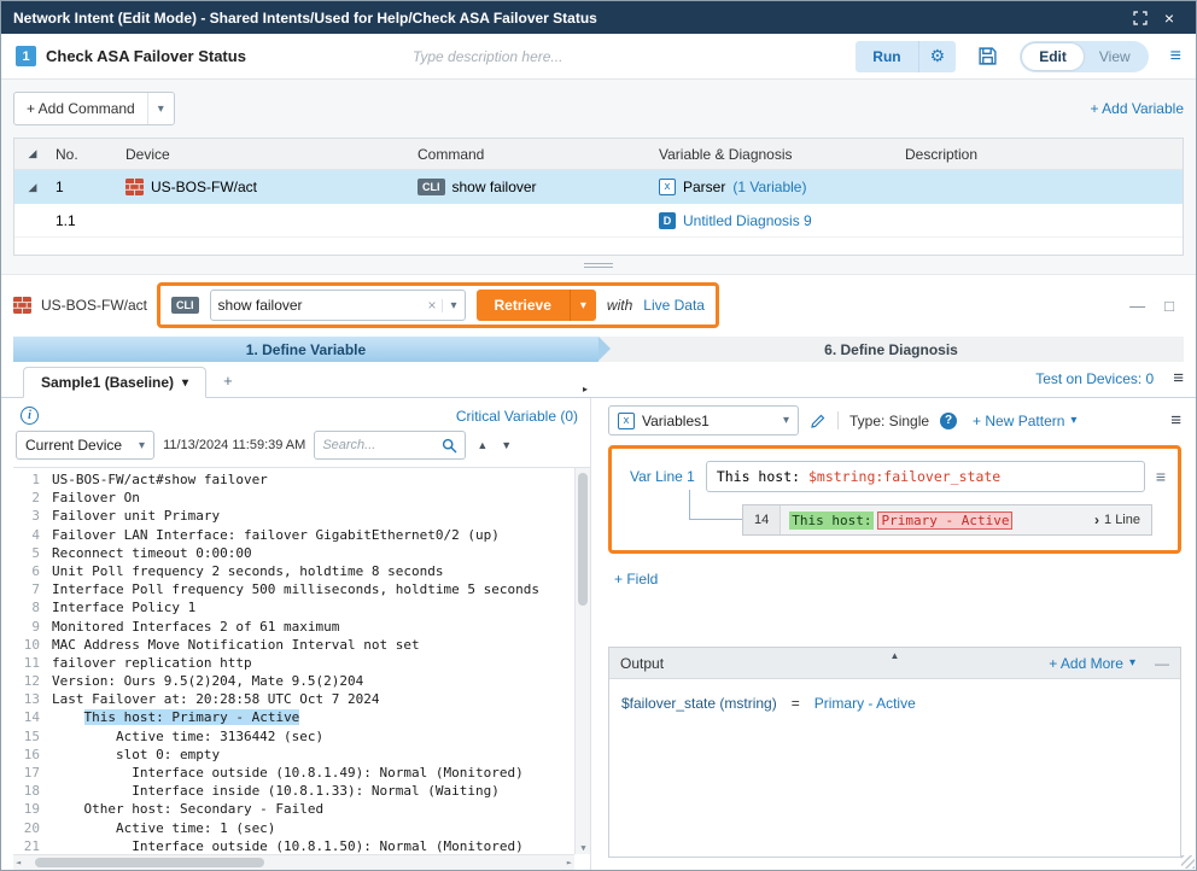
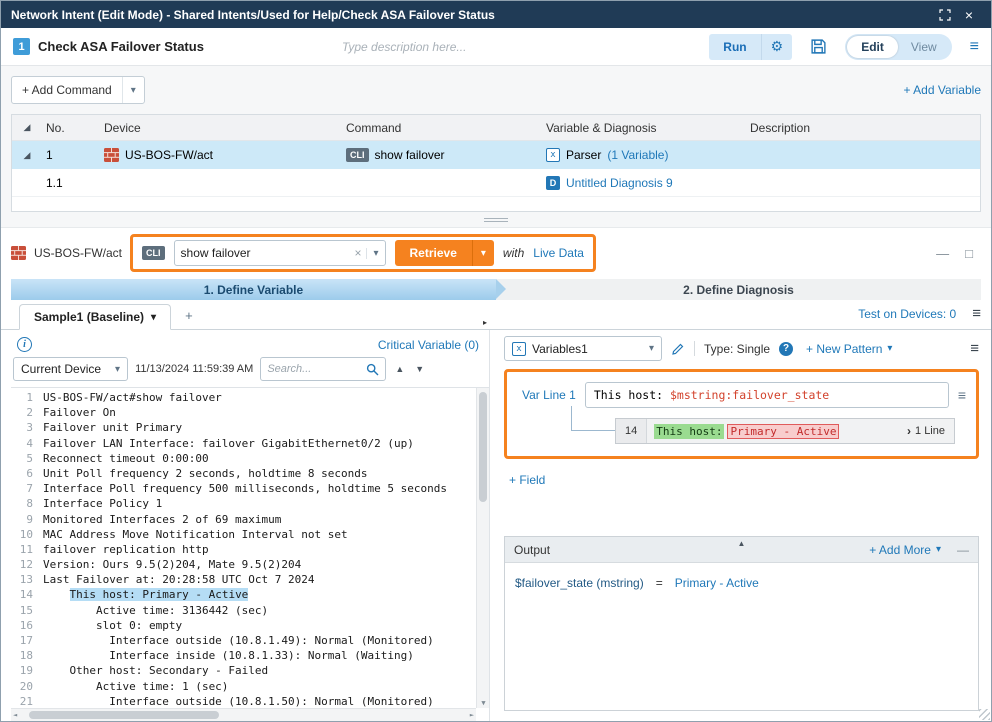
  Network Intent (Edit Mode) - Shared Intents/Used for Help/Check ASA Failover Status
  ×
  1
  Check ASA Failover Status
  Type description here...
  Run
  ⚙
  Edit
  View
  ≡
  + Add Command
  ▾
  + Add Variable
  ◢
  No.
  Device
  Command
  Variable & Diagnosis
  Description
  ◢
  1
  US-BOS-FW/act
  CLI
  show failover
  x
  Parser
  (1 Variable)
  1.1
  D
  Untitled Diagnosis 9
  US-BOS-FW/act
  CLI
  show failover
  ×
  ▾
  Retrieve
  ▾
  with
  Live Data
  —
  □
  1. Define Variable
- 6. Define Diagnosis
+ 2. Define Diagnosis
  Sample1 (Baseline)
  ▾
  +
  ▸
  Test on Devices: 0
  ≡
  i
  Critical Variable (0)
  Current Device
  ▾
  11/13/2024 11:59:39 AM
  Search...
  ▲
  ▼
  1
  US-BOS-FW/act#show failover
  2
  Failover On
  3
  Failover unit Primary
  4
  Failover LAN Interface: failover GigabitEthernet0/2 (up)
  5
  Reconnect timeout 0:00:00
  6
  Unit Poll frequency 2 seconds, holdtime 8 seconds
  7
  Interface Poll frequency 500 milliseconds, holdtime 5 seconds
  8
  Interface Policy 1
  9
- Monitored Interfaces 2 of 61 maximum
+ Monitored Interfaces 2 of 69 maximum
  10
  MAC Address Move Notification Interval not set
  11
  failover replication http
  12
  Version: Ours 9.5(2)204, Mate 9.5(2)204
  13
  Last Failover at: 20:28:58 UTC Oct 7 2024
  14
  This host: Primary - Active
  15
  Active time: 3136442 (sec)
  16
  slot 0: empty
  17
  Interface outside (10.8.1.49): Normal (Monitored)
  18
  Interface inside (10.8.1.33): Normal (Waiting)
  19
  Other host: Secondary - Failed
  20
  Active time: 1 (sec)
  21
  Interface outside (10.8.1.50): Normal (Monitored)
  ◄
  ►
  ▼
  x
  Variables1
  ▾
  Type: Single
  ?
  + New Pattern
  ▾
  ≡
  Var Line 1
  This host:
  $mstring:failover_state
  ≡
  14
  This host:
  Primary - Active
  ›
  1 Line
  + Field
  Output
  ▲
  + Add More
  ▾
  —
  $failover_state (mstring)
  =
  Primary - Active
